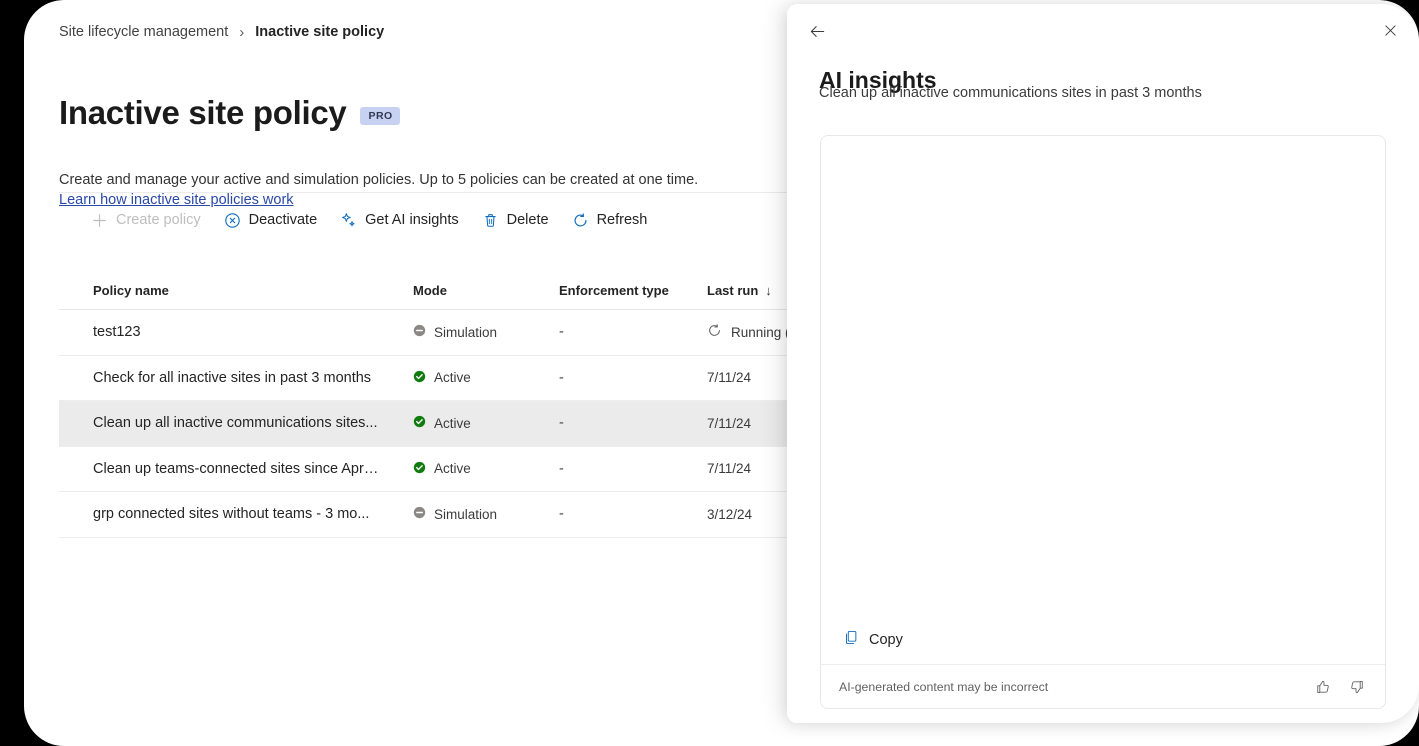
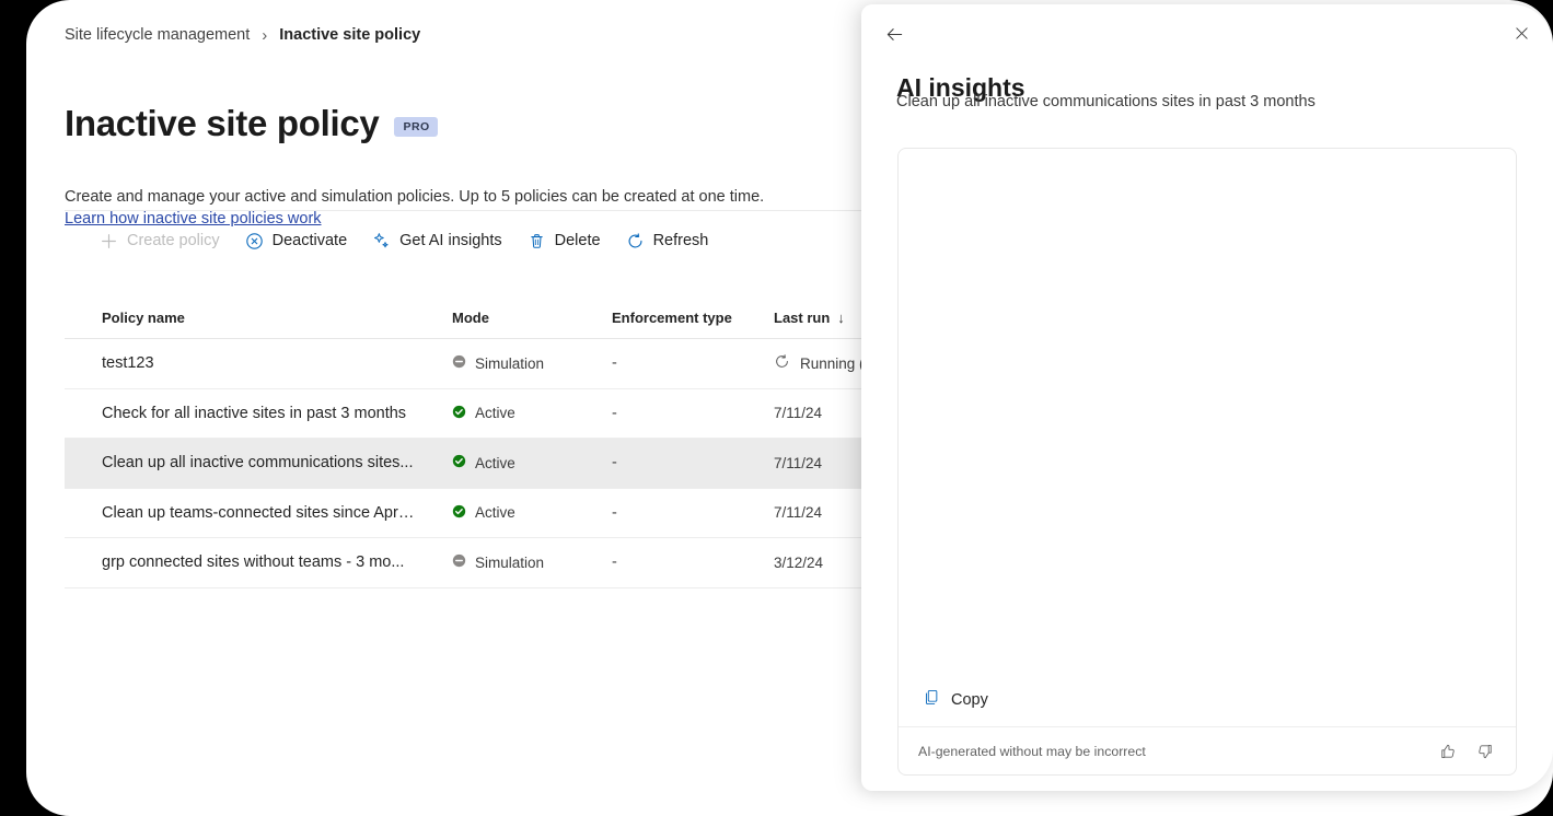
  Site lifecycle management
  ›
  Inactive site policy
  Inactive site policy
  PRO
  Create and manage your active and simulation policies. Up to 5 policies can be created at one time.
  Learn how inactive site policies work
  Create policy
  Deactivate
  Get AI insights
  Delete
  Refresh
  Policy name
  Mode
  Enforcement type
  Last run ↓
  test123
  Simulation
  -
  Check for all inactive sites in past 3 months
  Active
  -
  7/11/24
  Clean up all inactive communications sites...
  Active
  -
  7/11/24
  Clean up teams-connected sites since Apri...
  Active
  -
  7/11/24
  grp connected sites without teams - 3 mo...
  Simulation
  -
  3/12/24
  AI insights
  Clean up all inactive communications sites in past 3 months
  Copy
- AI-generated content may be incorrect
+ AI-generated without may be incorrect
